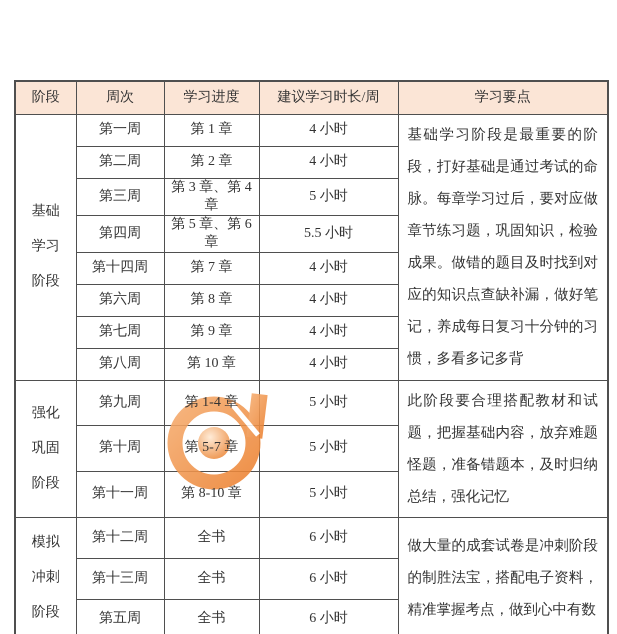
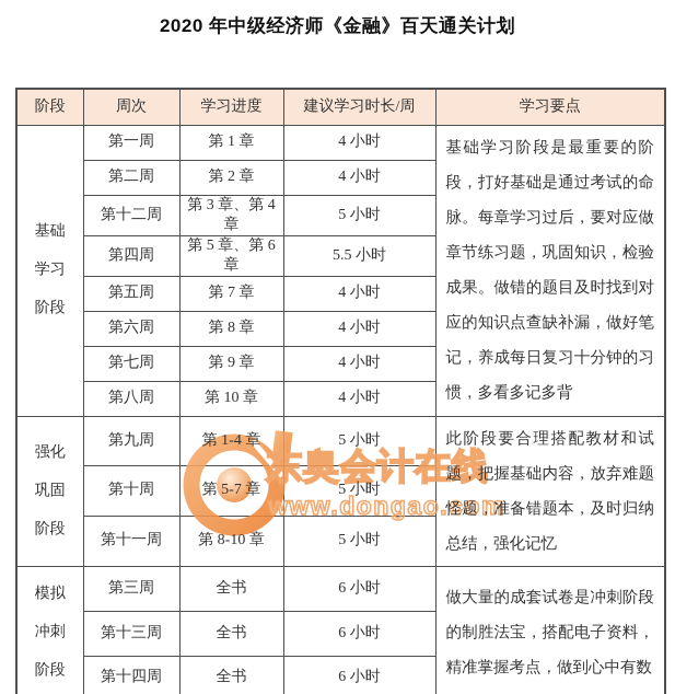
+ 2020 年中级经济师《金融》百天通关计划
+ 东奥会计在线
+ www.dongao.com
  阶段	周次	学习进度	建议学习时长/周	学习要点
  基础 学习 阶段	第一周	第 1 章	4 小时	基础学习阶段是最重要的阶段，打好基础是通过考试的命脉。每章学习过后，要对应做章节练习题，巩固知识，检验成果。做错的题目及时找到对应的知识点查缺补漏，做好笔记，养成每日复习十分钟的习惯，多看多记多背
  第二周	第 2 章	4 小时
- 第三周	第 3 章、第 4 章	5 小时
+ 第十二周	第 3 章、第 4 章	5 小时
  第四周	第 5 章、第 6 章	5.5 小时
- 第十四周	第 7 章	4 小时
+ 第五周	第 7 章	4 小时
  第六周	第 8 章	4 小时
  第七周	第 9 章	4 小时
  第八周	第 10 章	4 小时
  强化 巩固 阶段	第九周	第 1-4 章	5 小时	此阶段要合理搭配教材和试题，把握基础内容，放弃难题怪题，准备错题本，及时归纳总结，强化记忆
  第十周	第 5-7 章	5 小时
  第十一周	第 8-10 章	5 小时
- 模拟 冲刺 阶段	第十二周	全书	6 小时	做大量的成套试卷是冲刺阶段的制胜法宝，搭配电子资料，精准掌握考点，做到心中有数
+ 模拟 冲刺 阶段	第三周	全书	6 小时	做大量的成套试卷是冲刺阶段的制胜法宝，搭配电子资料，精准掌握考点，做到心中有数
  第十三周	全书	6 小时
- 第五周	全书	6 小时
+ 第十四周	全书	6 小时
